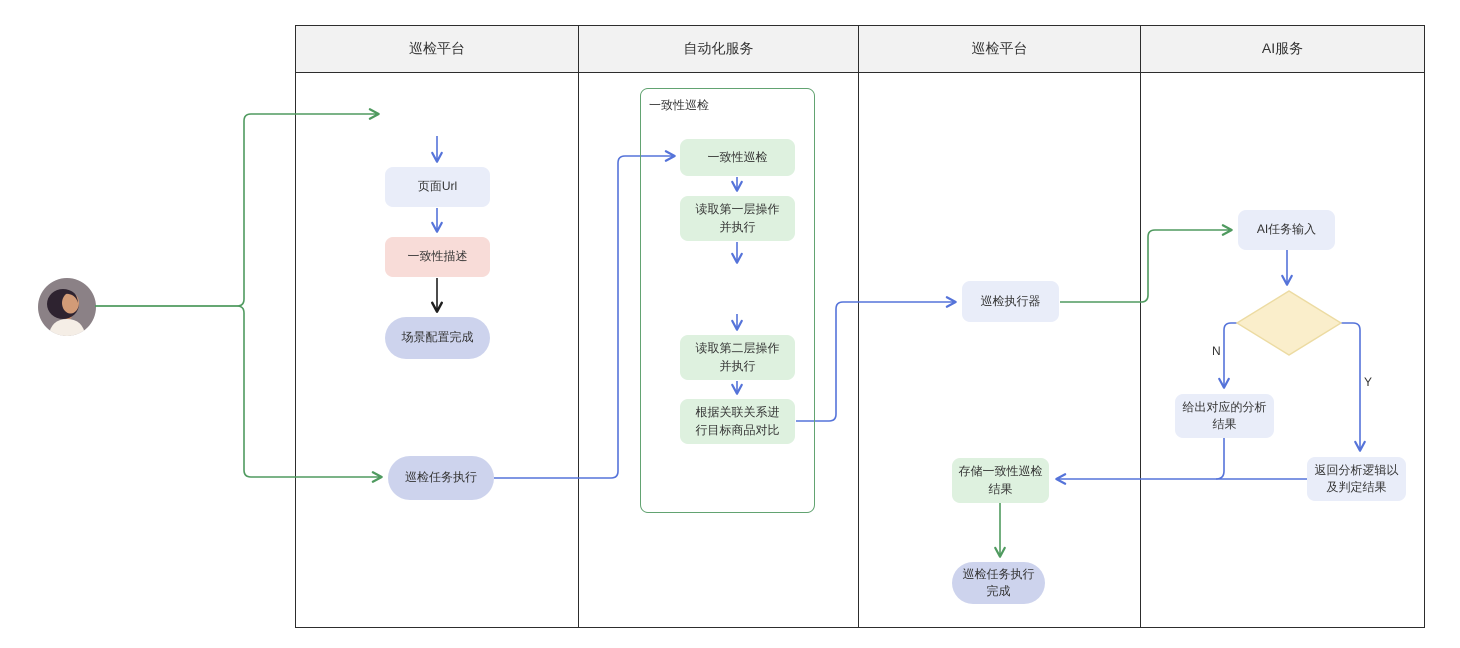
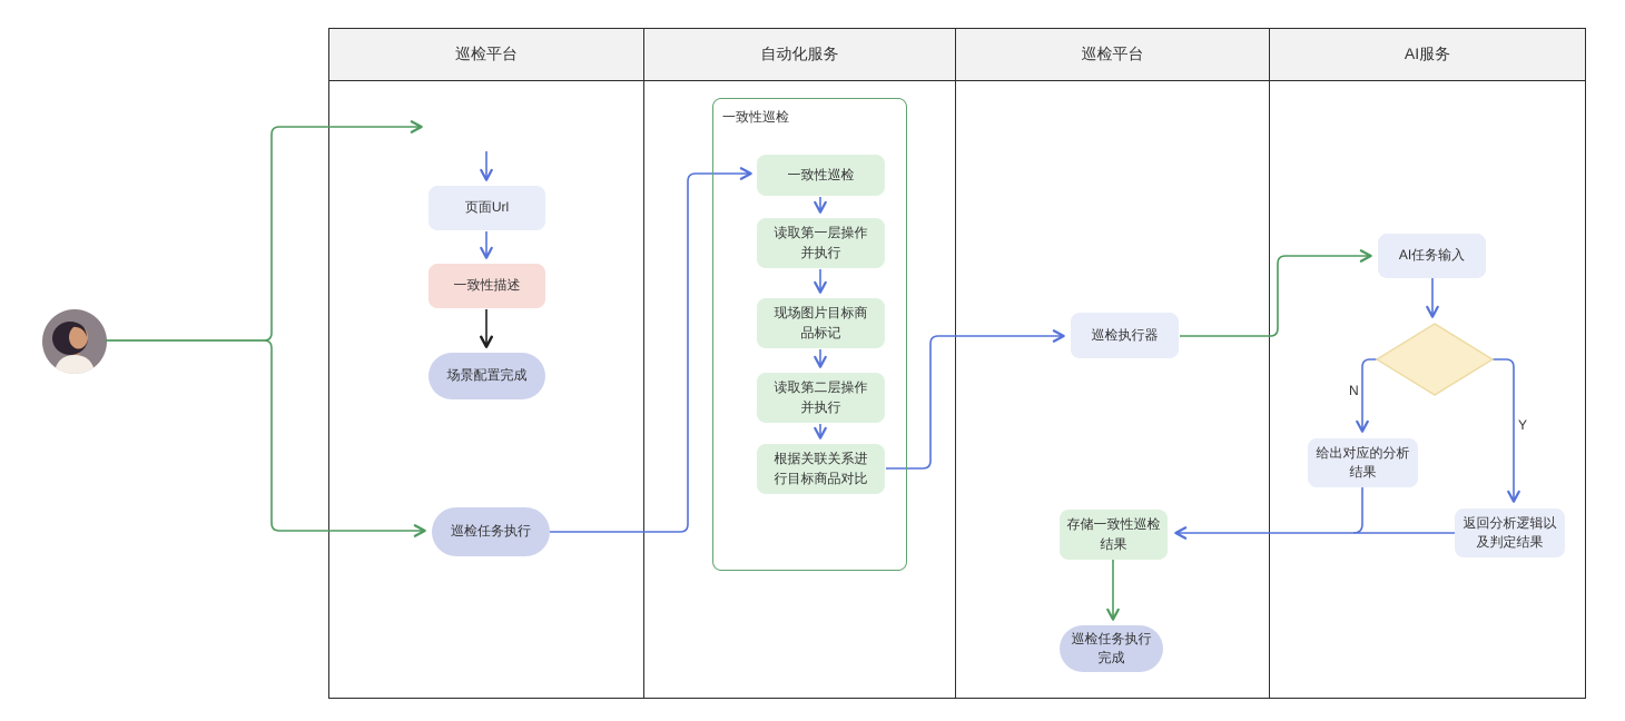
  巡检平台
  自动化服务
  巡检平台
  AI服务
  一致性巡检
  页面Url
  一致性描述
  场景配置完成
  巡检任务执行
  一致性巡检
  读取第一层操作并执行
+ 现场图片目标商品标记
  读取第二层操作并执行
  根据关联关系进行目标商品对比
  巡检执行器
  存储一致性巡检结果
  巡检任务执行完成
  AI任务输入
  给出对应的分析结果
  返回分析逻辑以及判定结果
  N
  Y
